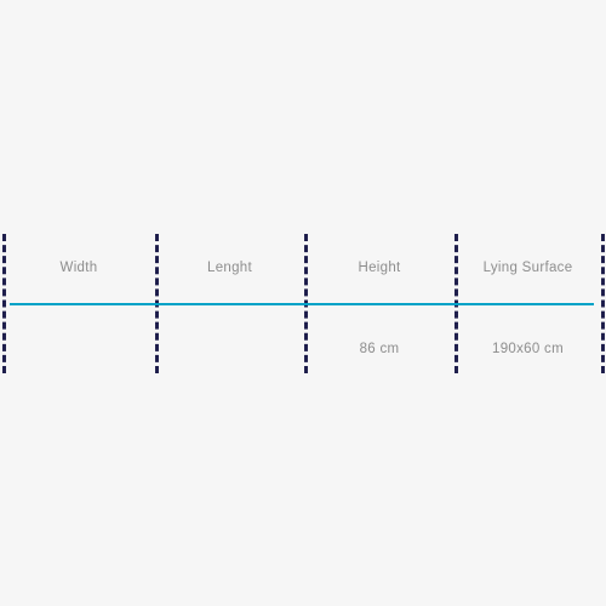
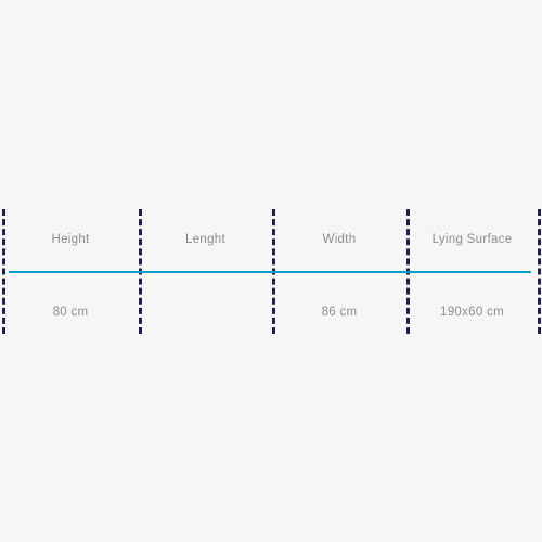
- Width
+ Height
  Lenght
- Height
+ Width
  Lying Surface
+ 80 cm
  86 cm
  190x60 cm
